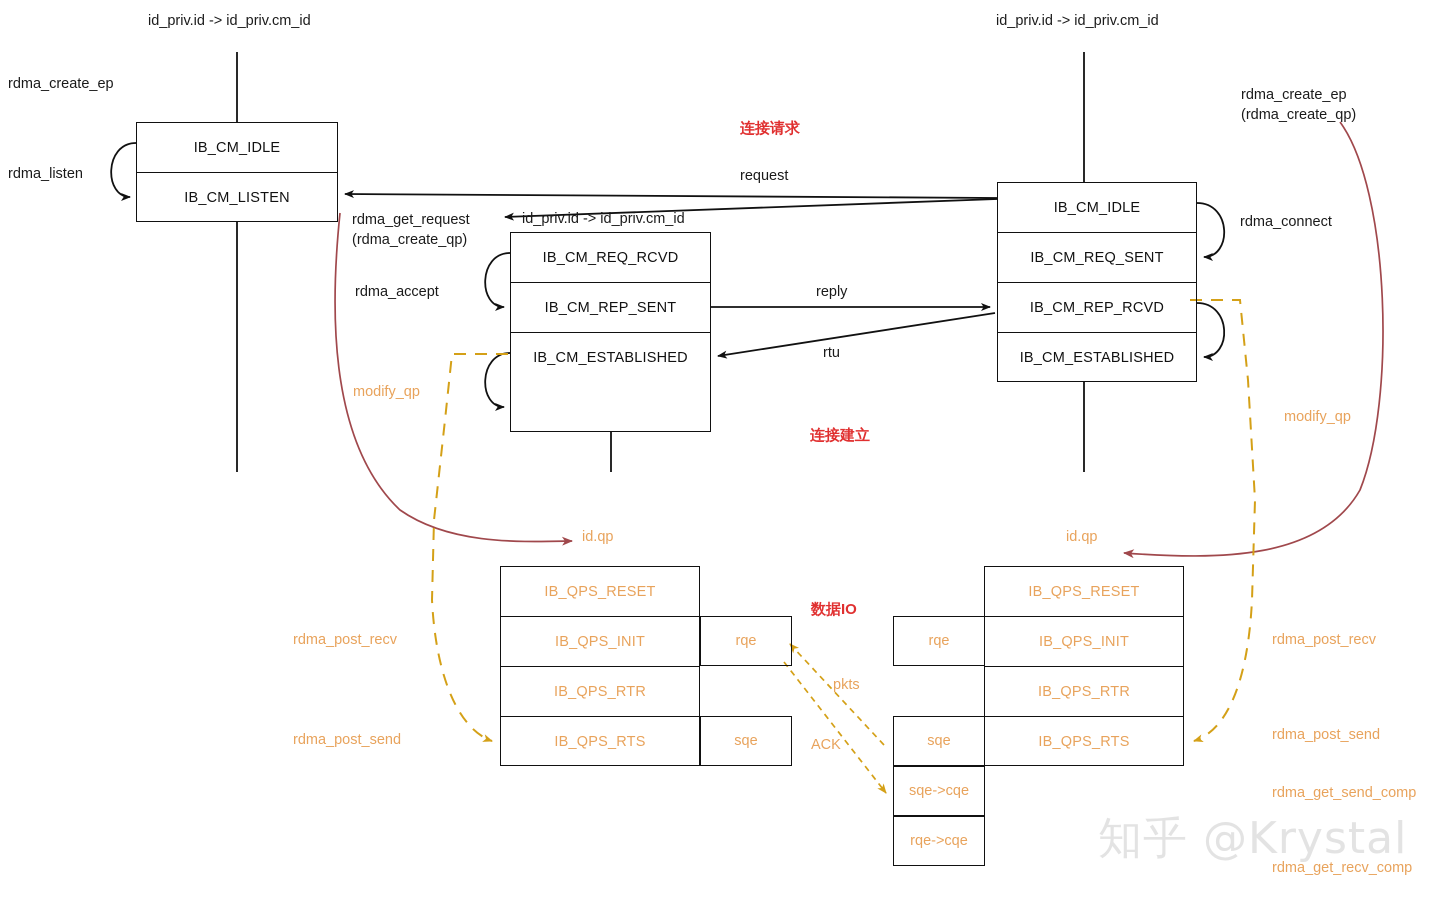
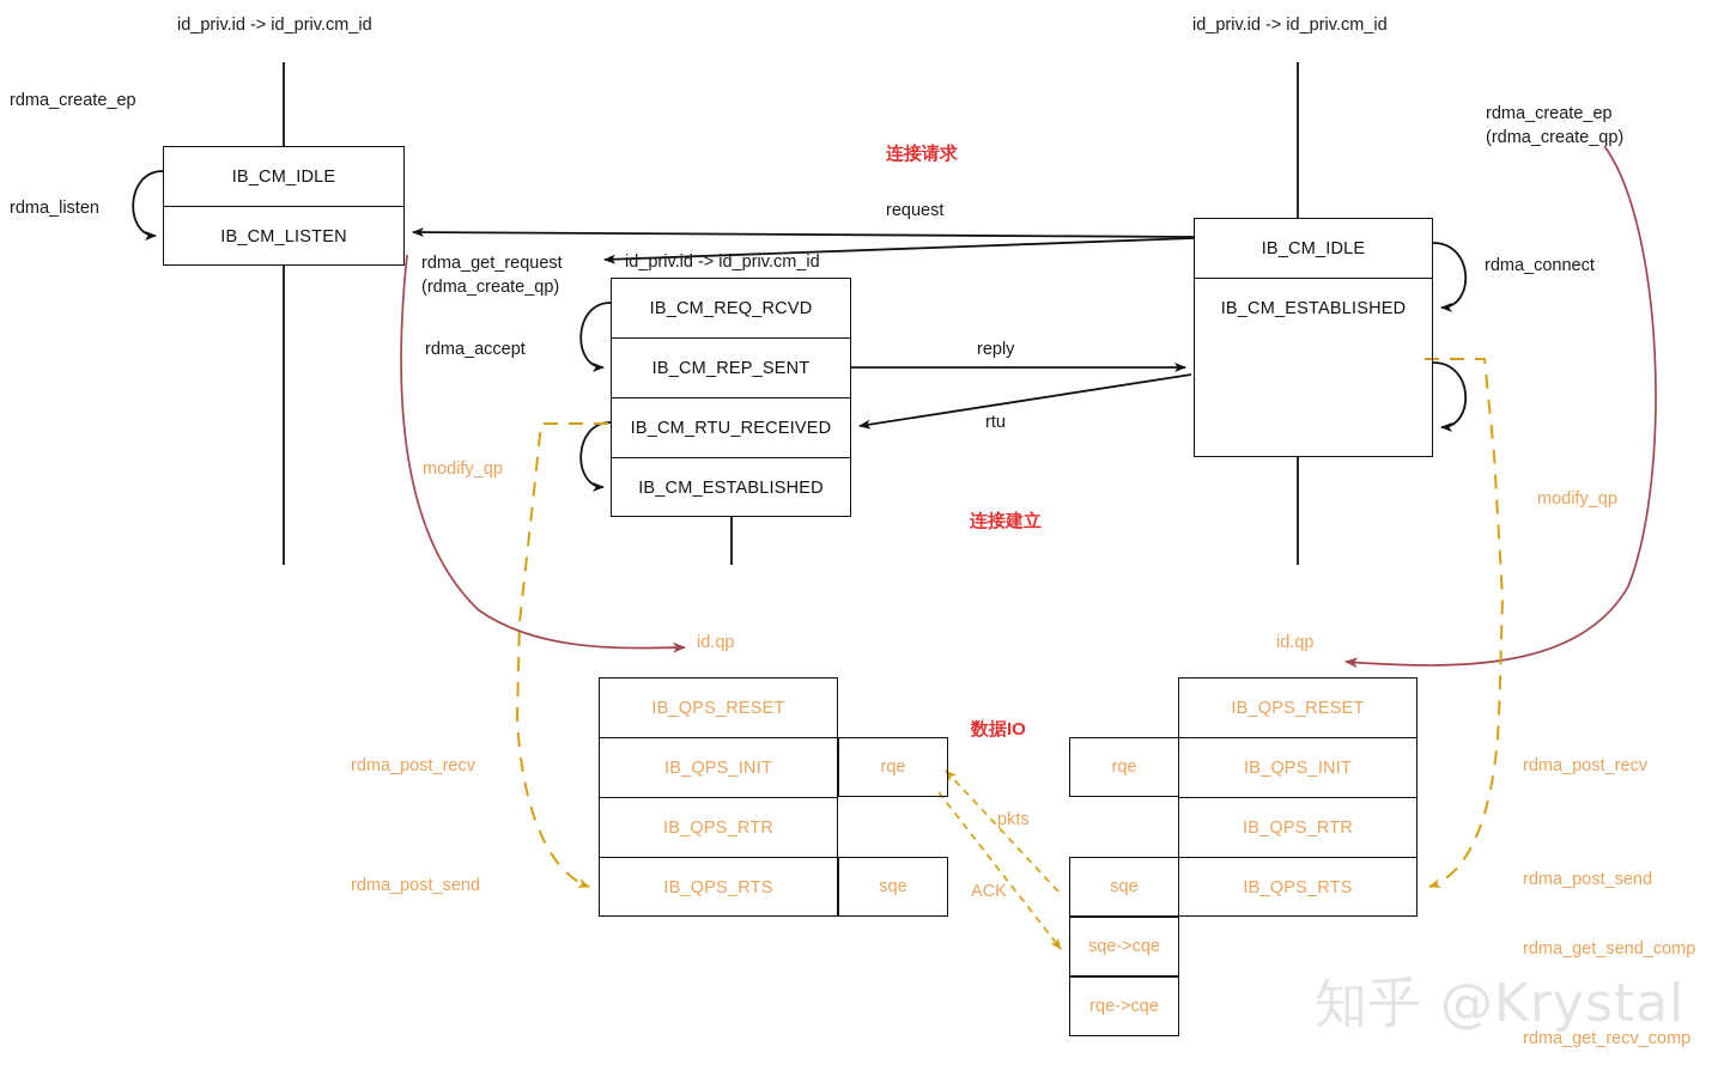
  id_priv.id -> id_priv.cm_id
  id_priv.id -> id_priv.cm_id
  id_priv.id -> id_priv.cm_id
  连接请求
  连接建立
  数据IO
  IB_CM_IDLE
  IB_CM_LISTEN
  IB_CM_REQ_RCVD
  IB_CM_REP_SENT
+ IB_CM_RTU_RECEIVED
  IB_CM_ESTABLISHED
  IB_CM_IDLE
- IB_CM_REQ_SENT
- IB_CM_REP_RCVD
  IB_CM_ESTABLISHED
  IB_QPS_RESET
  IB_QPS_INIT
  IB_QPS_RTR
  IB_QPS_RTS
  rqe
  sqe
  IB_QPS_RESET
  IB_QPS_INIT
  IB_QPS_RTR
  IB_QPS_RTS
  rqe
  sqe
  sqe->cqe
  rqe->cqe
  rdma_create_ep
  rdma_listen
  rdma_get_request
  (rdma_create_qp)
  rdma_accept
  rdma_connect
  rdma_create_ep
  (rdma_create_qp)
  request
  reply
  rtu
  pkts
  ACK
  modify_qp
  modify_qp
  id.qp
  id.qp
  rdma_post_recv
  rdma_post_send
  rdma_post_recv
  rdma_post_send
  rdma_get_send_comp
  rdma_get_recv_comp
  知乎 @Krystal
